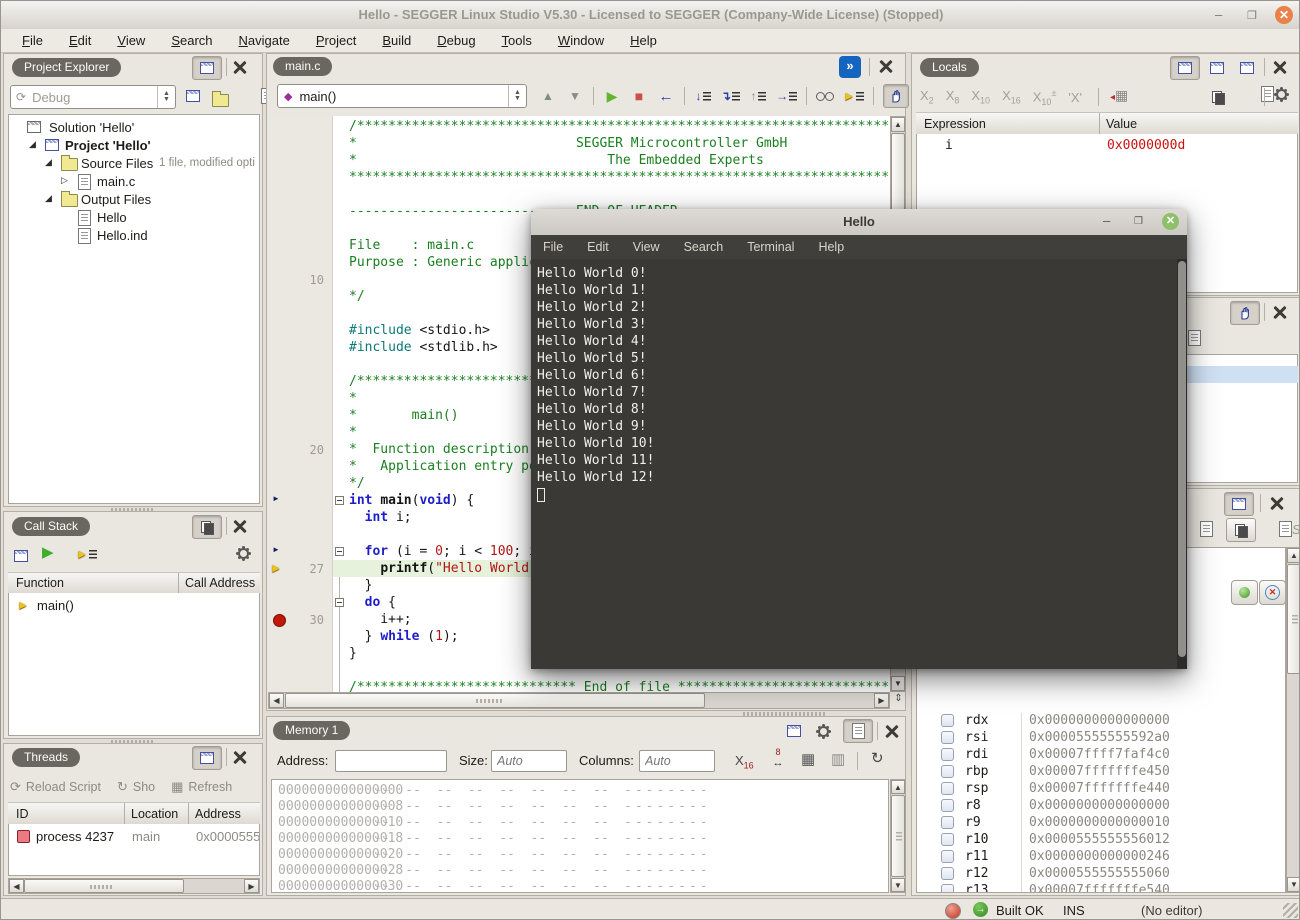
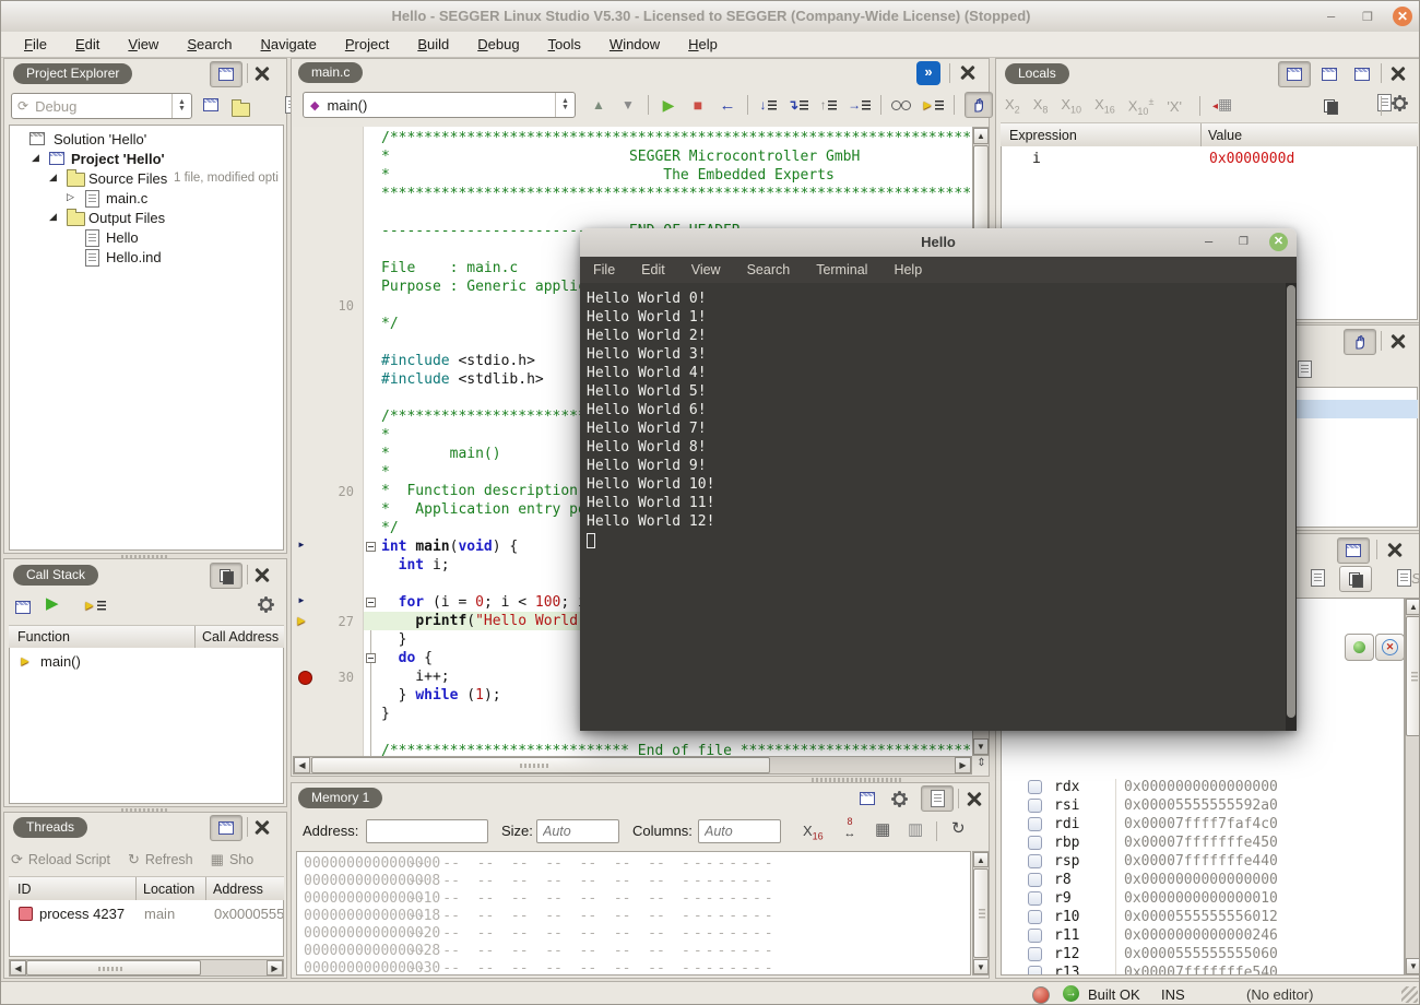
  Hello - SEGGER Linux Studio V5.30 - Licensed to SEGGER (Company-Wide License) (Stopped)
  –
  ❐
  ✕
  File
  Edit
  View
  Search
  Navigate
  Project
  Build
  Debug
  Tools
  Window
  Help
  Project Explorer
  ⟳
  Debug
  Solution 'Hello'
  ◢
  Project 'Hello'
  ◢
  Source Files
  1 file, modified opti
  ▷
  main.c
  ◢
  Output Files
  Hello
  Hello.ind
  Call Stack
  ▶
  ►
  Function
  Call Address
  ►
  main()
  Threads
  ⟳
  Reload Script
  ↻
- Sho
+ Refresh
  ▦
- Refresh
+ Sho
  ID
  Location
  Address
  process 4237
  main
  0x0000555
  ◀
  ▶
  main.c
  »
  ◆
  main()
  ▲
  ▼
  ▶
  ■
  ←
  ↓
  ↴
  ↑
  →
  ►
  /********************************************************************
  * SEGGER Microcontroller GmbH
  * The Embedded Experts
  *********************************************************************
  File : main.c
  10
  */
  #include <stdio.h>
  #include <stdlib.h>
  *
  * main()
  *
  20
  * Function description
  * Application entry p
  */
  ►
  int main(void) {
  int i;
  ►
  for (i = 0; i < 100;
  ►
  27
  }
  do {
  30
  i++;
  } while (1);
  }
  /**************************** End of file ***************************
  ▲
  ▼
  ◀
  ▶
  ⇕
  Memory 1
  Address:
  Size:
  Auto
  Columns:
  Auto
  X16
  8
  ↔
  ▦
  ▥
  ↻
  0000000000000000
  -- -- -- -- -- -- -- --
  --------
  0000000000000008
  -- -- -- -- -- -- -- --
  --------
  0000000000000010
  -- -- -- -- -- -- -- --
  --------
  0000000000000018
  -- -- -- -- -- -- -- --
  --------
  0000000000000020
  -- -- -- -- -- -- -- --
  --------
  0000000000000028
  -- -- -- -- -- -- -- --
  --------
  0000000000000030
  -- -- -- -- -- -- -- --
  --------
  ▲
  ▼
  Locals
  X2
  X8
  X10
  X16
  X10±
  'X'
  ◂▦
  Expression
  Value
  i
  0x0000000d
  S
  ✕
  rdx
  0x0000000000000000
  rsi
  0x00005555555592a0
  rdi
  0x00007ffff7faf4c0
  rbp
  0x00007fffffffe450
  rsp
  0x00007fffffffe440
  r8
  0x0000000000000000
  r9
  0x0000000000000010
  r10
  0x0000555555556012
  r11
  0x0000000000000246
  r12
  0x0000555555555060
  r13
  0x00007fffffffe540
  ▲
  ▼
  Hello
  –
  ❐
  ✕
  File
  Edit
  View
  Search
  Terminal
  Help
  Hello World 0!
  Hello World 1!
  Hello World 2!
  Hello World 3!
  Hello World 4!
  Hello World 5!
  Hello World 6!
  Hello World 7!
  Hello World 8!
  Hello World 9!
  Hello World 10!
  Hello World 11!
  Hello World 12!
  →
  Built OK
  INS
  (No editor)
